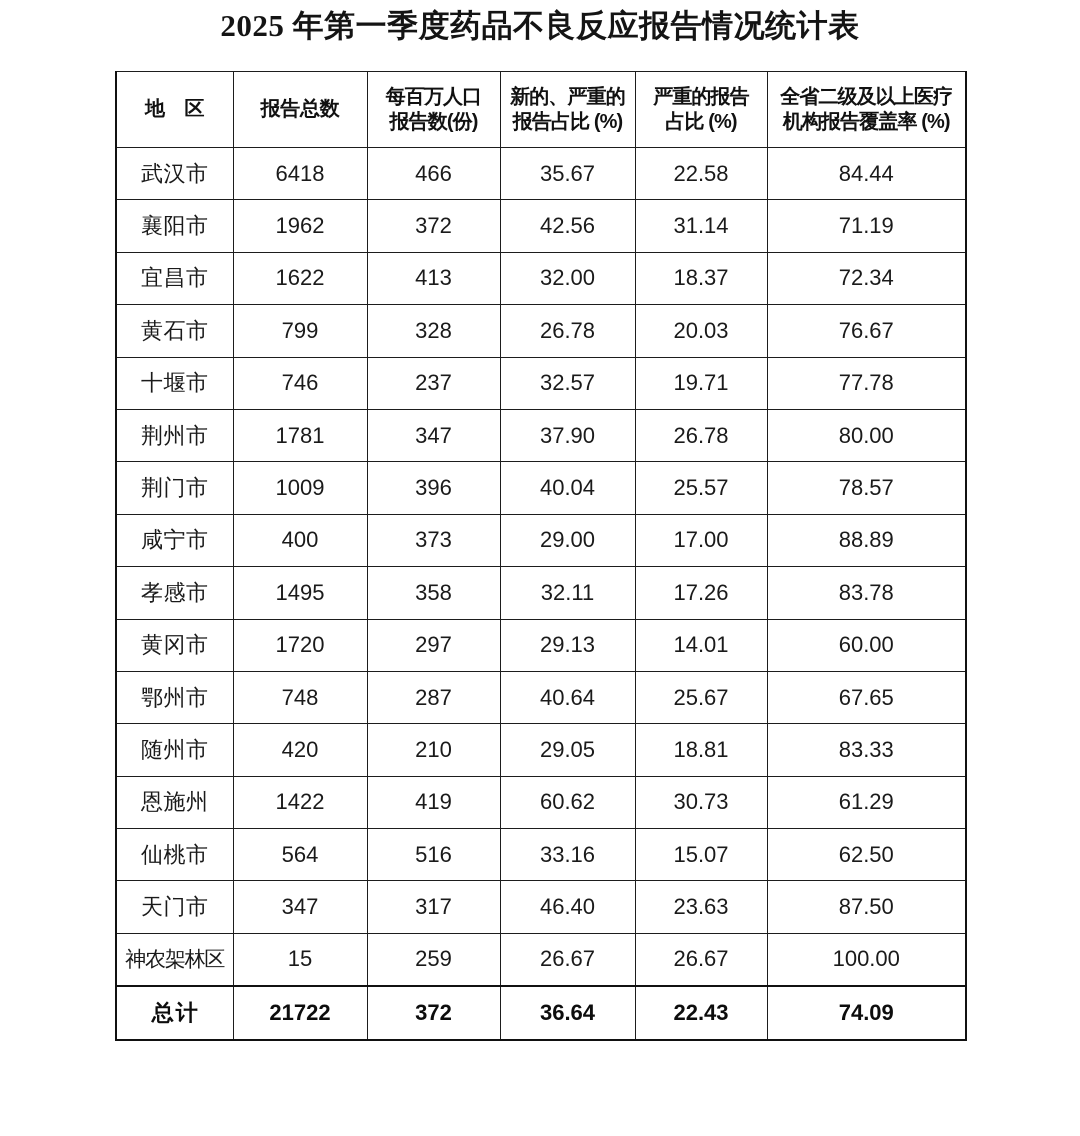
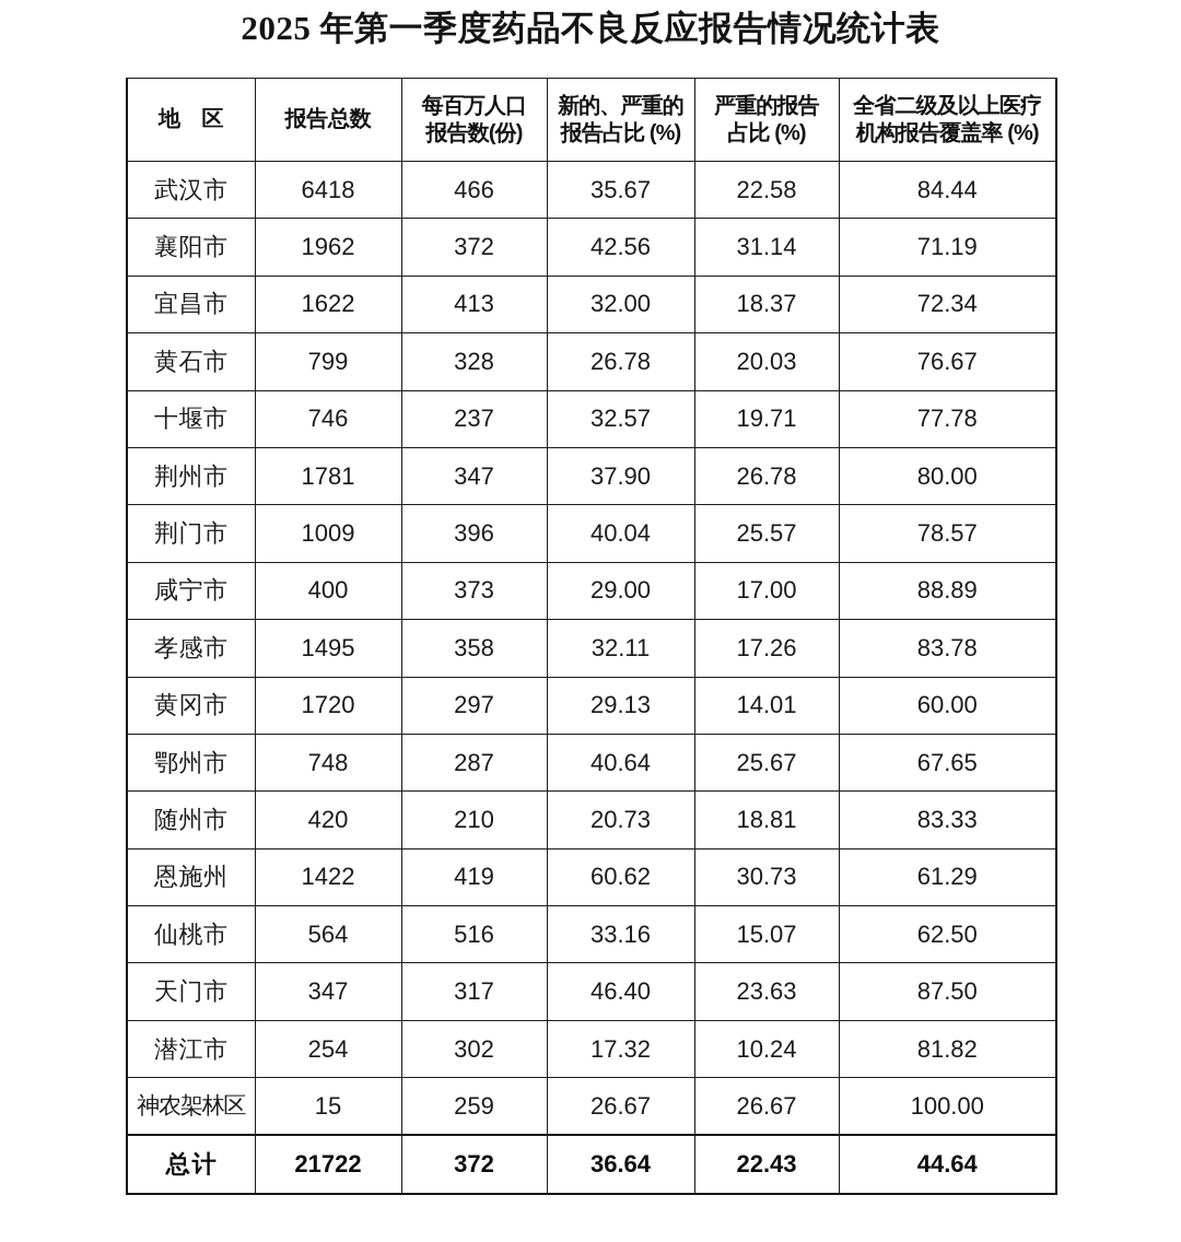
  2025 年第一季度药品不良反应报告情况统计表
  地 区	报告总数	每百万人口 报告数(份)	新的、严重的 报告占比 (%)	严重的报告 占比 (%)	全省二级及以上医疗 机构报告覆盖率 (%)
  武汉市	6418	466	35.67	22.58	84.44
  襄阳市	1962	372	42.56	31.14	71.19
  宜昌市	1622	413	32.00	18.37	72.34
  黄石市	799	328	26.78	20.03	76.67
  十堰市	746	237	32.57	19.71	77.78
  荆州市	1781	347	37.90	26.78	80.00
  荆门市	1009	396	40.04	25.57	78.57
  咸宁市	400	373	29.00	17.00	88.89
  孝感市	1495	358	32.11	17.26	83.78
  黄冈市	1720	297	29.13	14.01	60.00
  鄂州市	748	287	40.64	25.67	67.65
- 随州市	420	210	29.05	18.81	83.33
+ 随州市	420	210	20.73	18.81	83.33
  恩施州	1422	419	60.62	30.73	61.29
  仙桃市	564	516	33.16	15.07	62.50
  天门市	347	317	46.40	23.63	87.50
+ 潜江市	254	302	17.32	10.24	81.82
  神农架林区	15	259	26.67	26.67	100.00
- 总计	21722	372	36.64	22.43	74.09
+ 总计	21722	372	36.64	22.43	44.64
